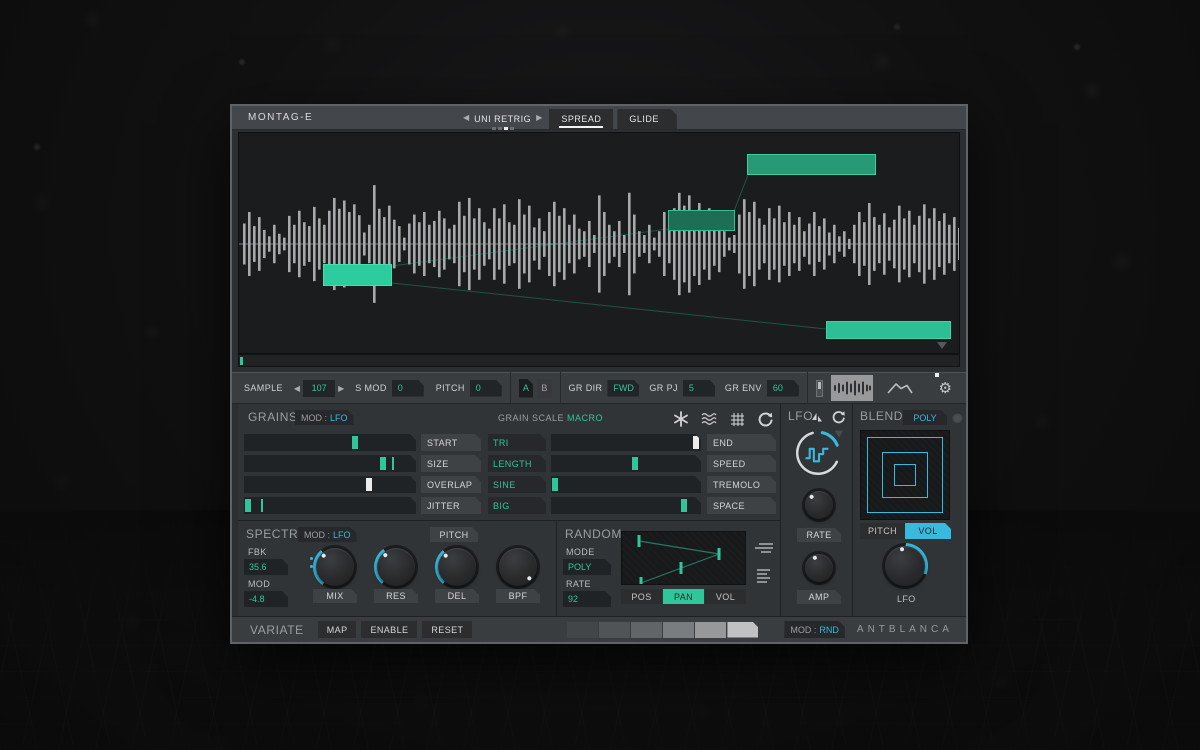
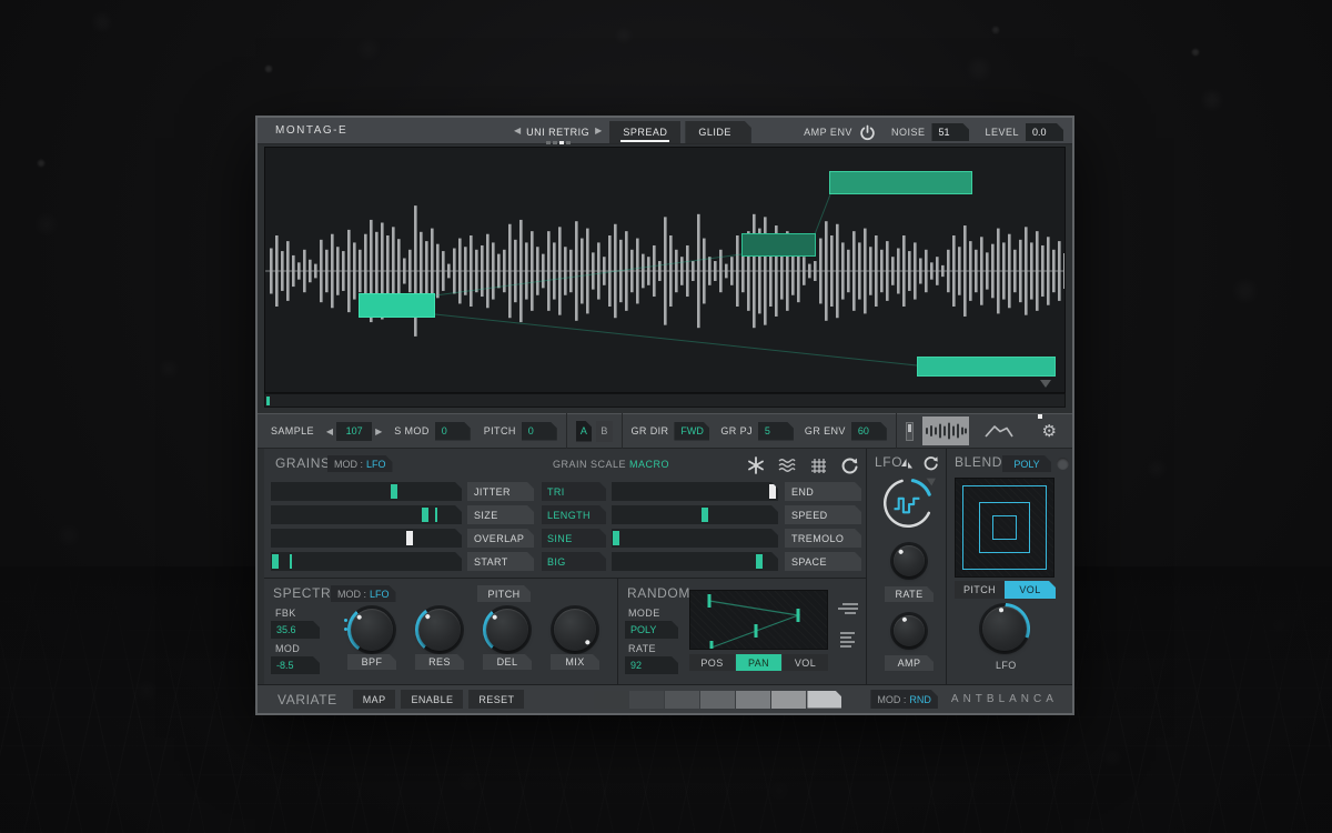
  MONTAG-E
  ◀
  UNI RETRIG
  ▶
  SPREAD
  GLIDE
+ AMP ENV
+ NOISE
+ 51
+ LEVEL
+ 0.0
  SAMPLE
  ◀
  107
  ▶
  S MOD
  0
  PITCH
  0
  A
  B
  GR DIR
  FWD
  GR PJ
  5
  GR ENV
  60
  ⚙
  GRAINS
  MOD :
  LFO
  GRAIN SCALE MACRO
- START
+ JITTER
  SIZE
  OVERLAP
- JITTER
+ START
  TRI
  END
  LENGTH
  SPEED
  SINE
  TREMOLO
  BIG
  SPACE
  SPECTR
  MOD :
  LFO
  PITCH
  FBK
  35.6
  MOD
- -4.8
+ -8.5
- MIX
+ BPF
  RES
  DEL
- BPF
+ MIX
  RANDOM
  MODE
  POLY
  RATE
  92
  POS
  PAN
  VOL
  LFO
  RATE
  AMP
  BLEND
  POLY
  PITCH
  VOL
  LFO
  VARIATE
  MAP
  ENABLE
  RESET
  MOD :
  RND
  ANTBLANCA
